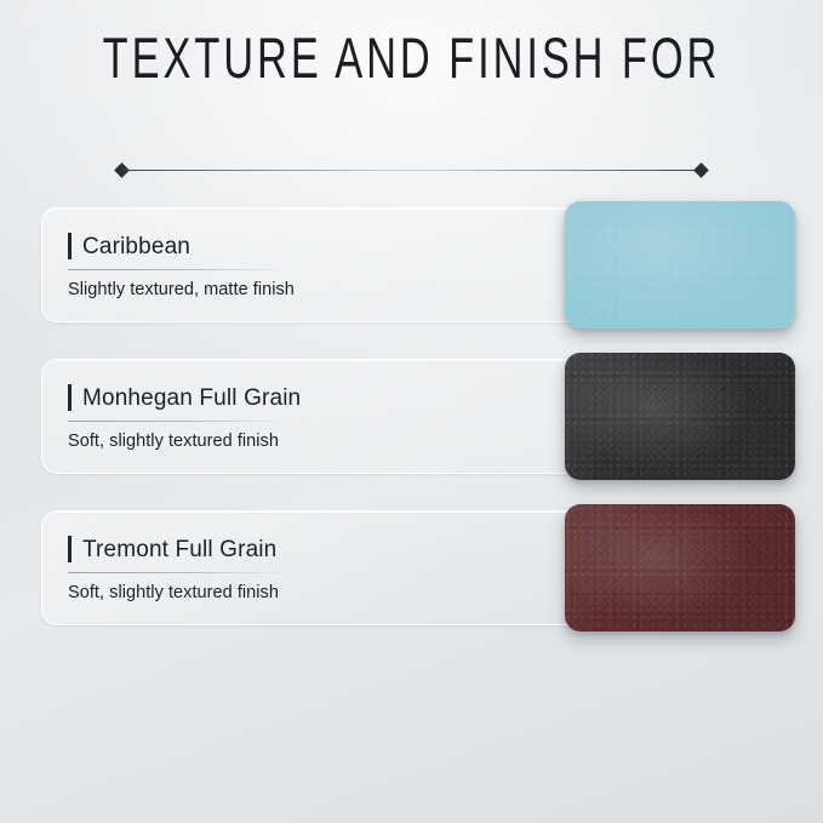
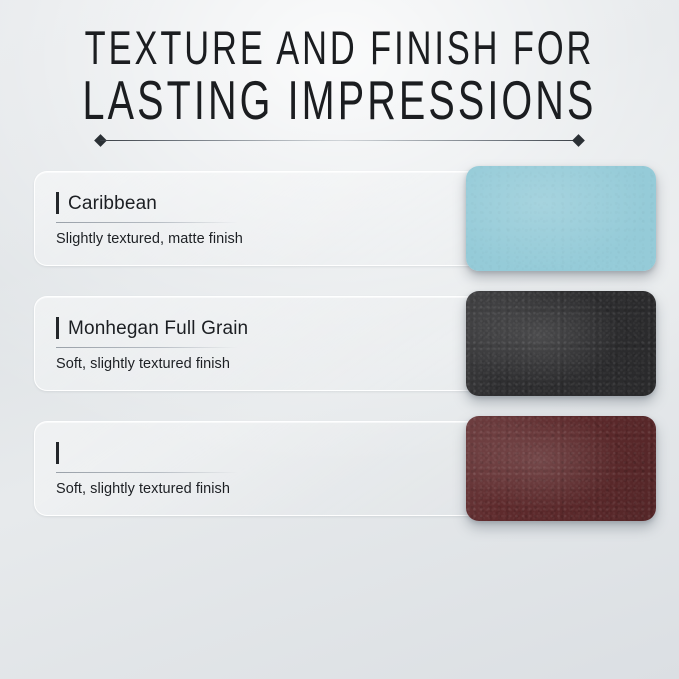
  TEXTURE AND FINISH FOR
+ LASTING IMPRESSIONS
  Caribbean
  Slightly textured, matte finish
  Monhegan Full Grain
  Soft, slightly textured finish
- Tremont Full Grain
  Soft, slightly textured finish
